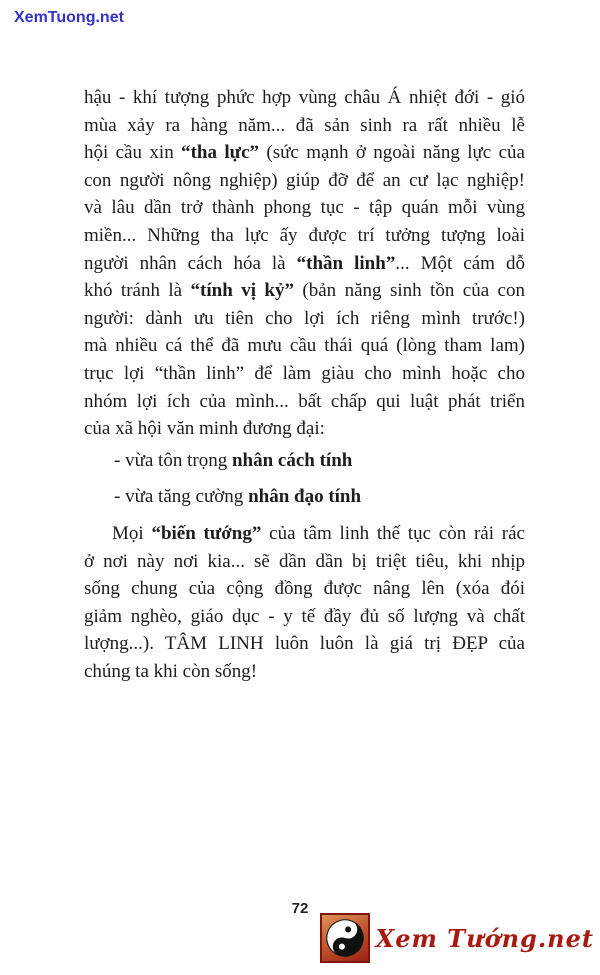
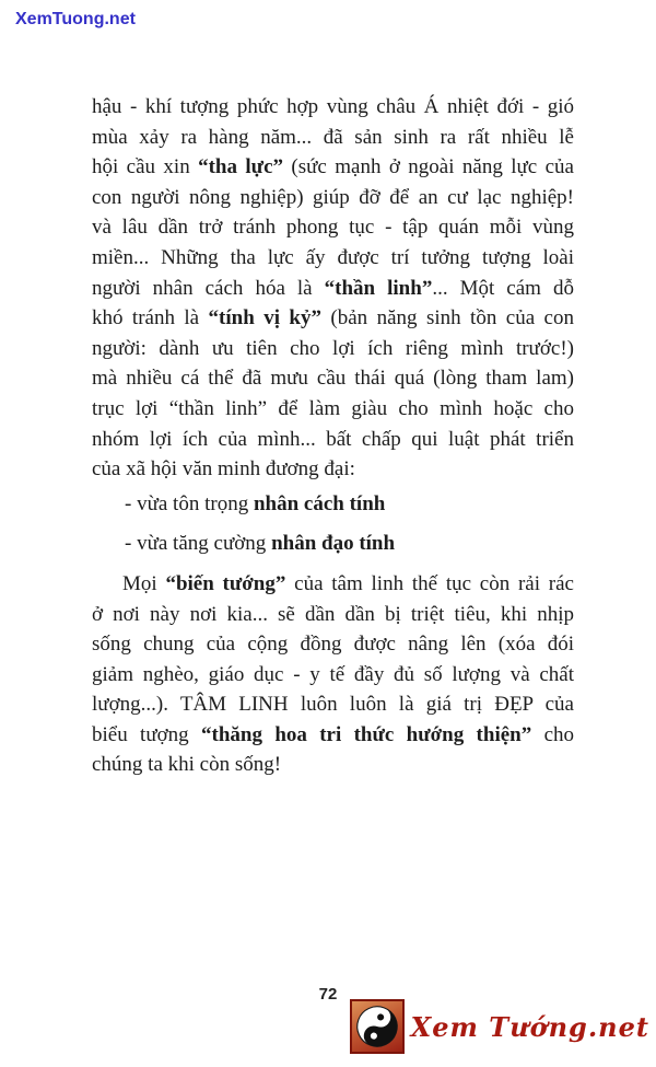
  XemTuong.net
  hậu - khí tượng phức hợp vùng châu Á nhiệt đới - gió
  mùa xảy ra hàng năm... đã sản sinh ra rất nhiều lễ
  hội cầu xin “tha lực” (sức mạnh ở ngoài năng lực của
  con người nông nghiệp) giúp đỡ để an cư lạc nghiệp!
- và lâu dần trở thành phong tục - tập quán mỗi vùng
+ và lâu dần trở tránh phong tục - tập quán mỗi vùng
  miền... Những tha lực ấy được trí tưởng tượng loài
  người nhân cách hóa là “thần linh”... Một cám dỗ
  khó tránh là “tính vị kỷ” (bản năng sinh tồn của con
  người: dành ưu tiên cho lợi ích riêng mình trước!)
  mà nhiều cá thể đã mưu cầu thái quá (lòng tham lam)
  trục lợi “thần linh” để làm giàu cho mình hoặc cho
  nhóm lợi ích của mình... bất chấp qui luật phát triển
  của xã hội văn minh đương đại:
  - vừa tôn trọng nhân cách tính
  - vừa tăng cường nhân đạo tính
  Mọi “biến tướng” của tâm linh thế tục còn rải rác
  ở nơi này nơi kia... sẽ dần dần bị triệt tiêu, khi nhịp
  sống chung của cộng đồng được nâng lên (xóa đói
  giảm nghèo, giáo dục - y tế đầy đủ số lượng và chất
  lượng...). TÂM LINH luôn luôn là giá trị ĐẸP của
+ biểu tượng “thăng hoa tri thức hướng thiện” cho
  chúng ta khi còn sống!
  72
  Xem Tướng.net
